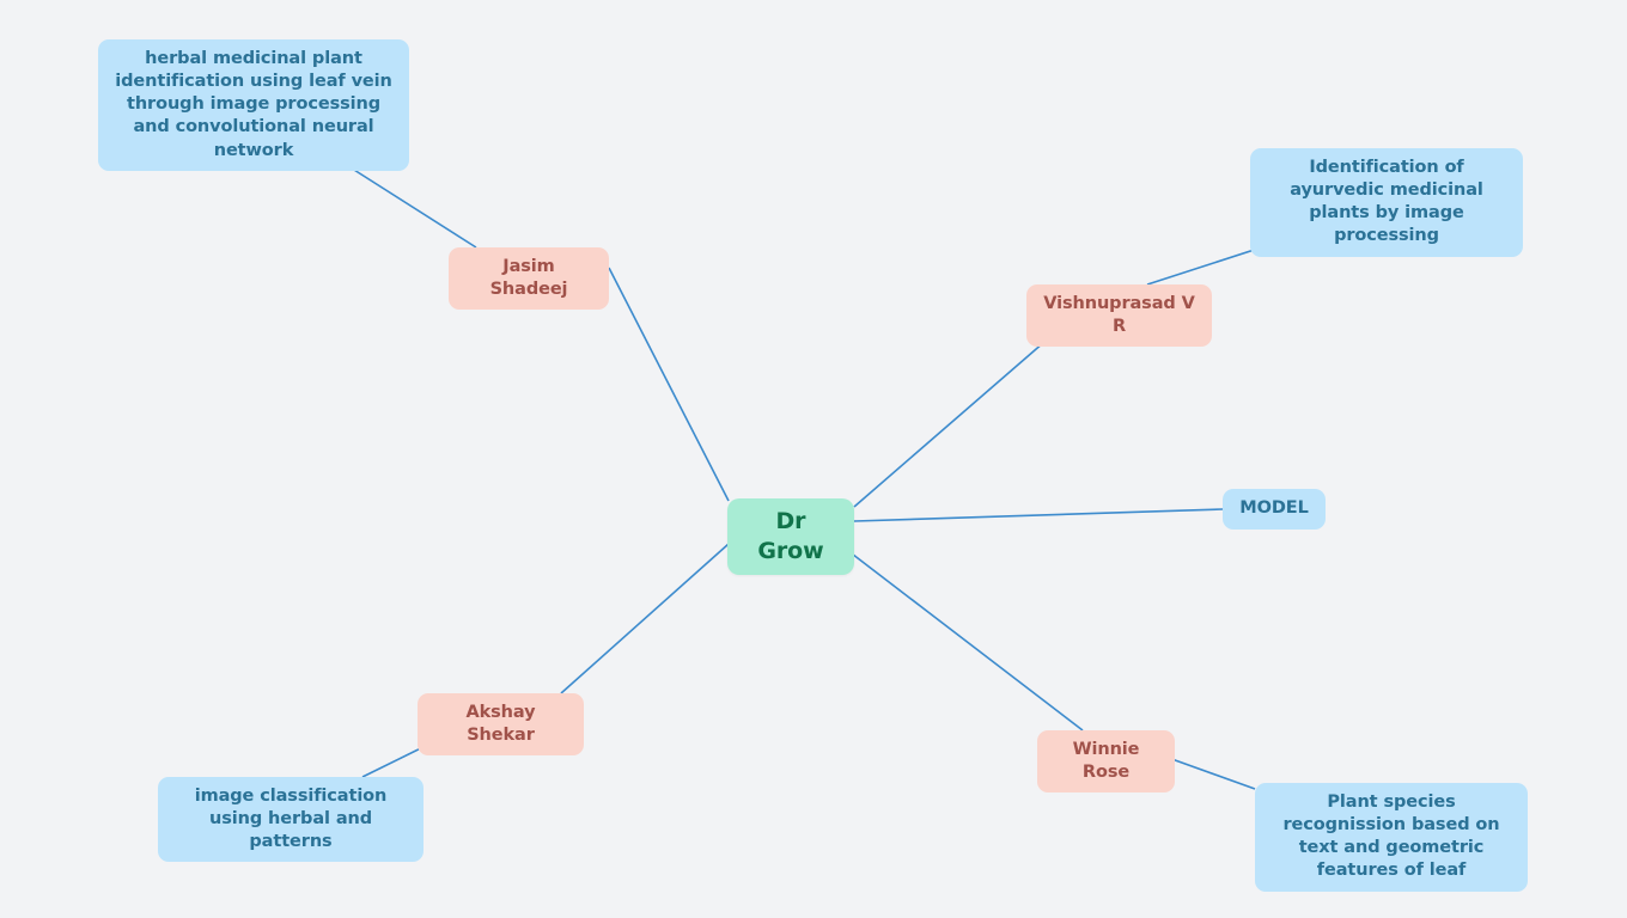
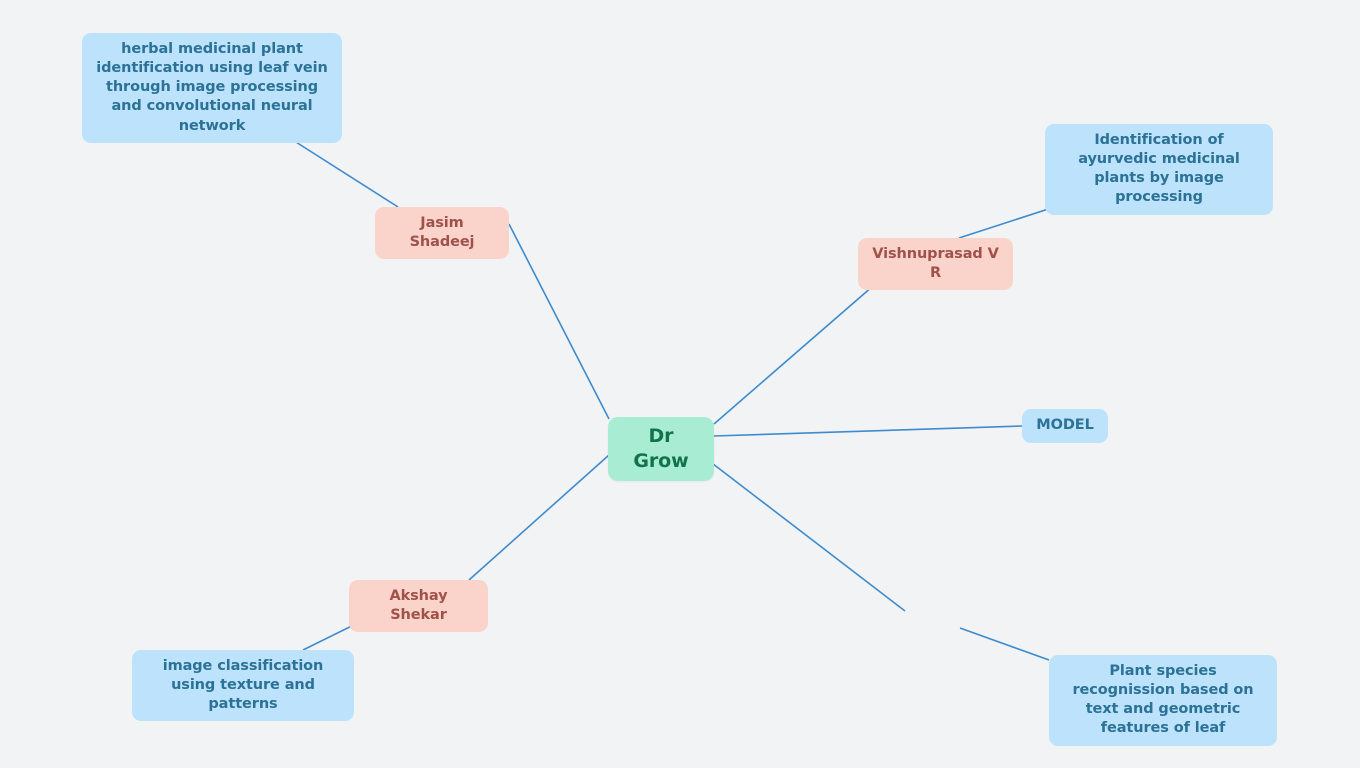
  Dr Grow
  Jasim Shadeej
  herbal medicinal plant identification using leaf vein through image processing and convolutional neural network
  Vishnuprasad V R
  Identification of ayurvedic medicinal plants by image processing
  Akshay Shekar
- image classification using herbal and patterns
+ image classification using texture and patterns
- Winnie Rose
  Plant species recognission based on text and geometric features of leaf
  MODEL
